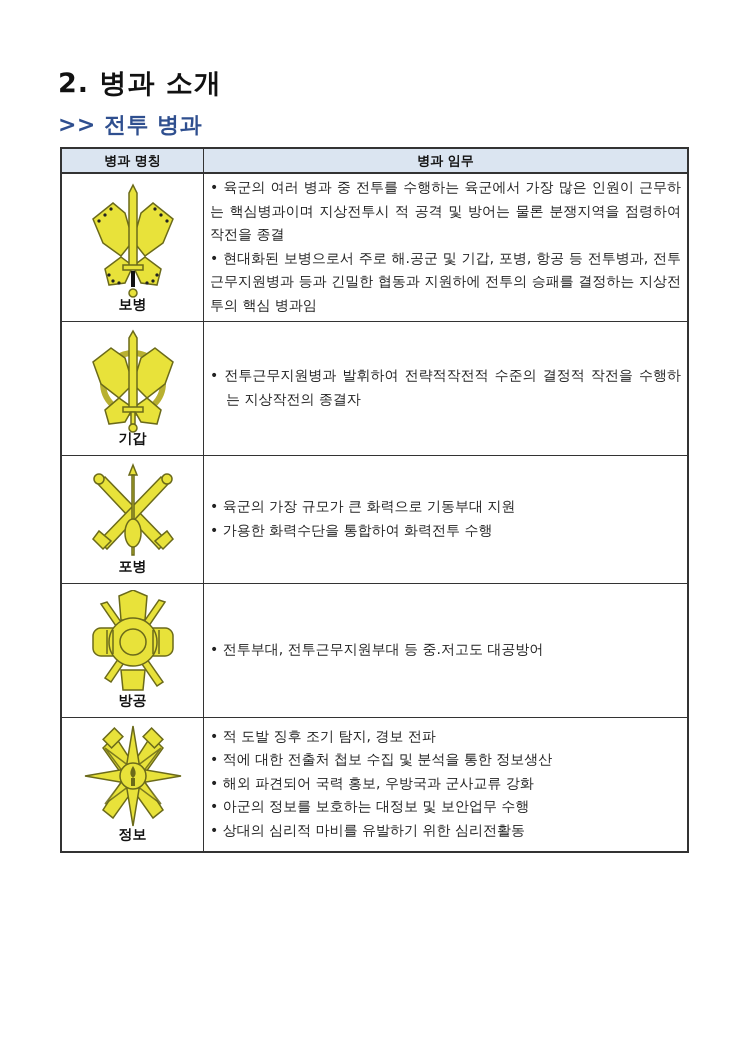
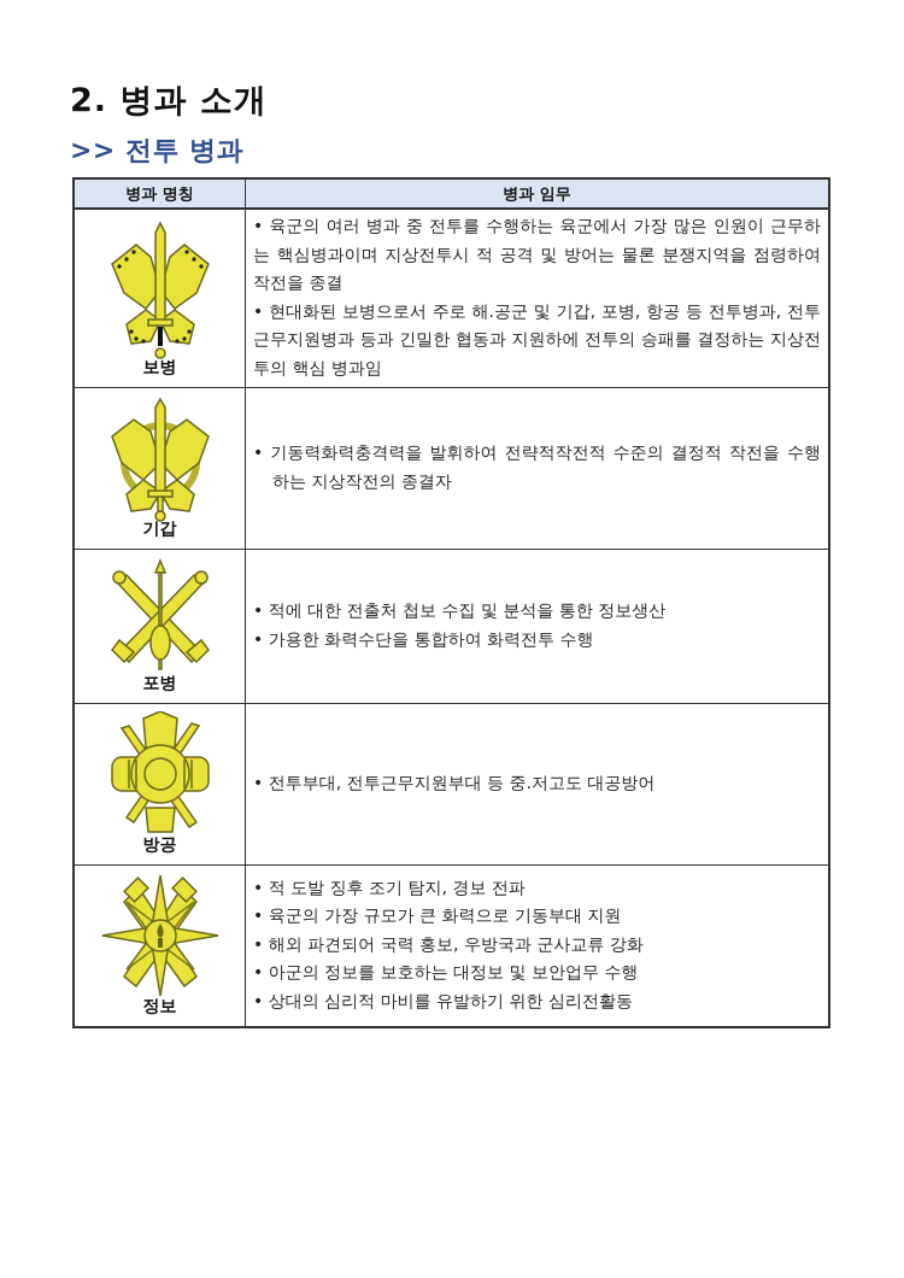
  2. 병과 소개
  >> 전투 병과
  병과 명칭	병과 임무
  보병	• 육군의 여러 병과 중 전투를 수행하는 육군에서 가장 많은 인원이 근무하는 핵심병과이며 지상전투시 적 공격 및 방어는 물론 분쟁지역을 점령하여 작전을 종결 • 현대화된 보병으로서 주로 해.공군 및 기갑, 포병, 항공 등 전투병과, 전투근무지원병과 등과 긴밀한 협동과 지원하에 전투의 승패를 결정하는 지상전투의 핵심 병과임
- 기갑	• 전투근무지원병과 발휘하여 전략적작전적 수준의 결정적 작전을 수행하는 지상작전의 종결자
+ 기갑	• 기동력화력충격력을 발휘하여 전략적작전적 수준의 결정적 작전을 수행하는 지상작전의 종결자
- 포병	• 육군의 가장 규모가 큰 화력으로 기동부대 지원 • 가용한 화력수단을 통합하여 화력전투 수행
+ 포병	• 적에 대한 전출처 첩보 수집 및 분석을 통한 정보생산 • 가용한 화력수단을 통합하여 화력전투 수행
  방공	• 전투부대, 전투근무지원부대 등 중.저고도 대공방어
- 정보	• 적 도발 징후 조기 탐지, 경보 전파 • 적에 대한 전출처 첩보 수집 및 분석을 통한 정보생산 • 해외 파견되어 국력 홍보, 우방국과 군사교류 강화 • 아군의 정보를 보호하는 대정보 및 보안업무 수행 • 상대의 심리적 마비를 유발하기 위한 심리전활동
+ 정보	• 적 도발 징후 조기 탐지, 경보 전파 • 육군의 가장 규모가 큰 화력으로 기동부대 지원 • 해외 파견되어 국력 홍보, 우방국과 군사교류 강화 • 아군의 정보를 보호하는 대정보 및 보안업무 수행 • 상대의 심리적 마비를 유발하기 위한 심리전활동
